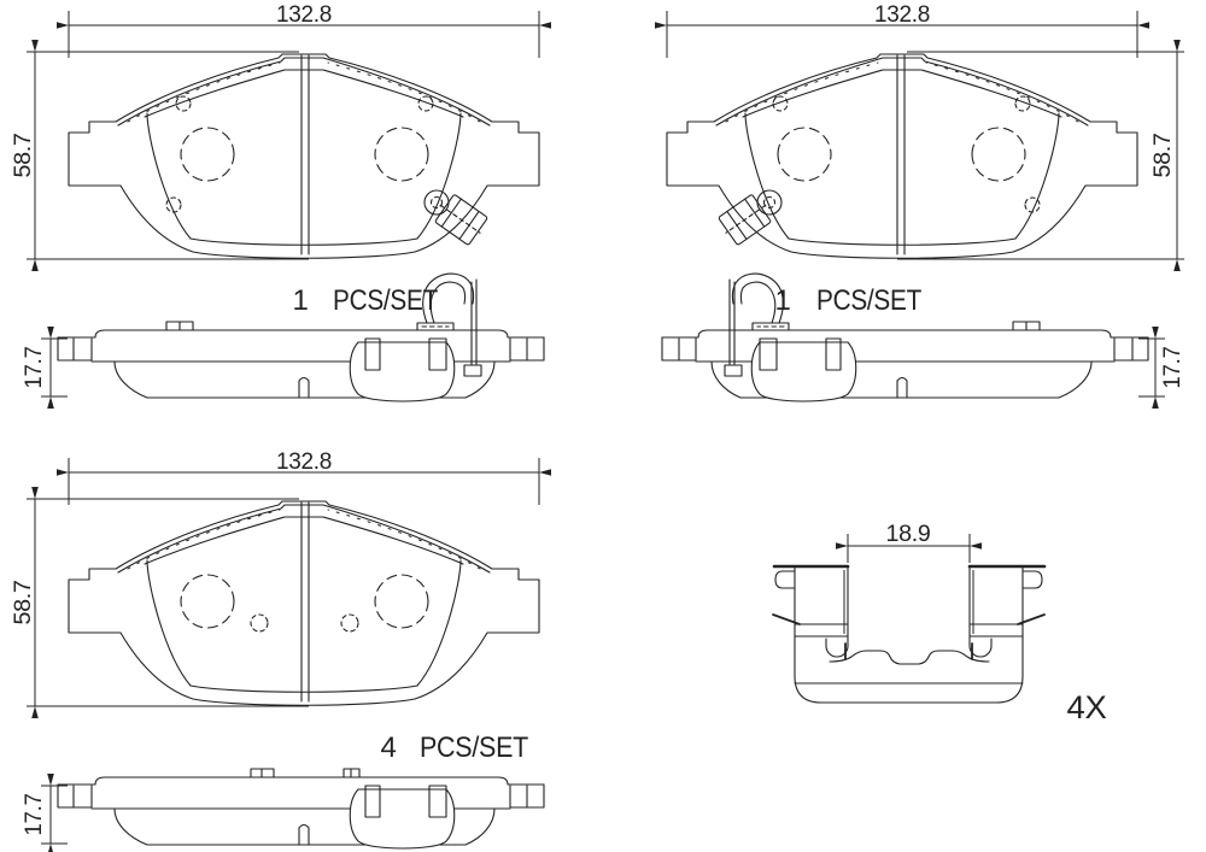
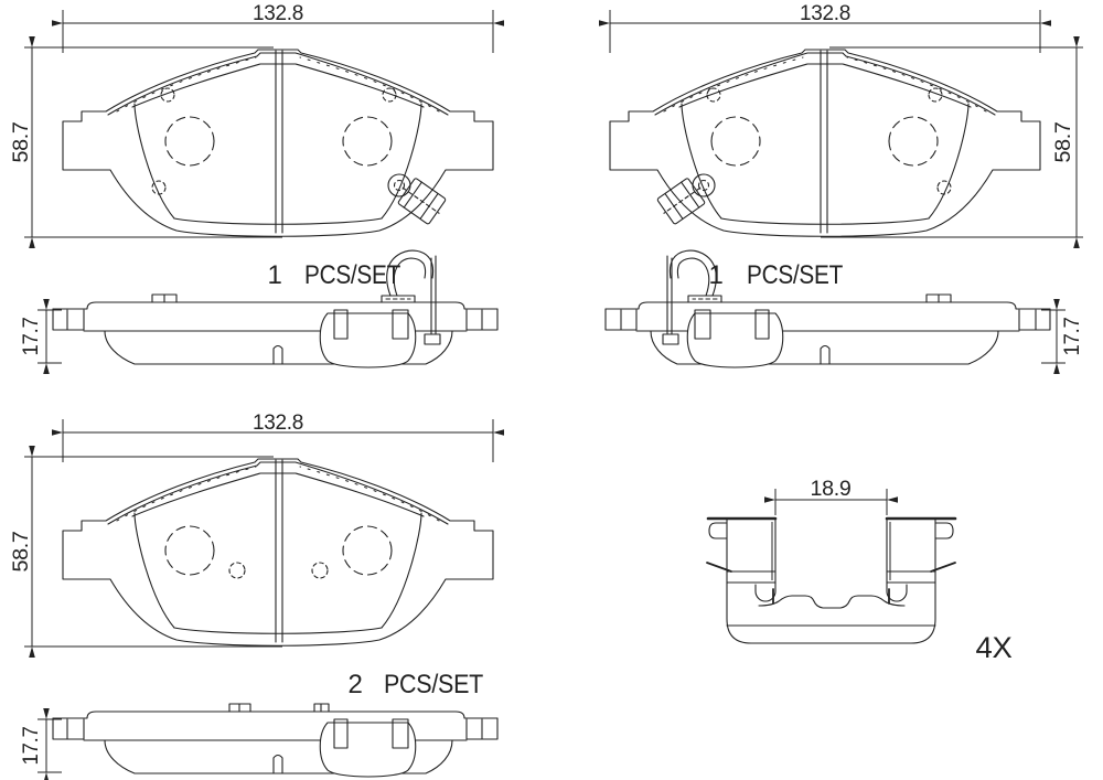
  132.8
  1
  PCS/SE
  132.8
  PCS/SET
  132.8
- 4
+ 2
  PCS/SET
  18.9
  4X
